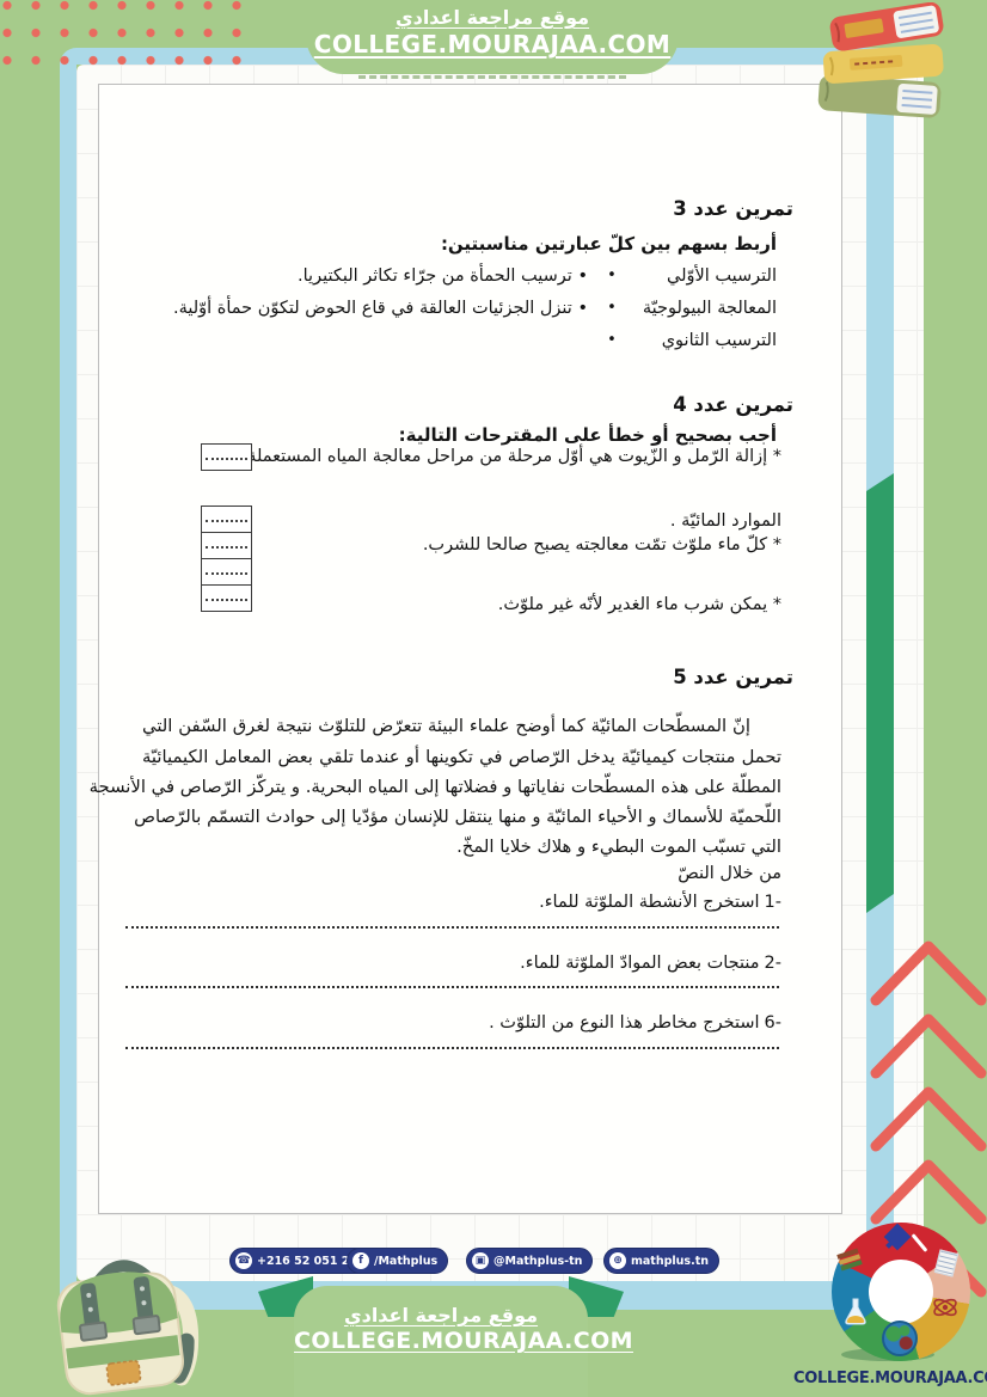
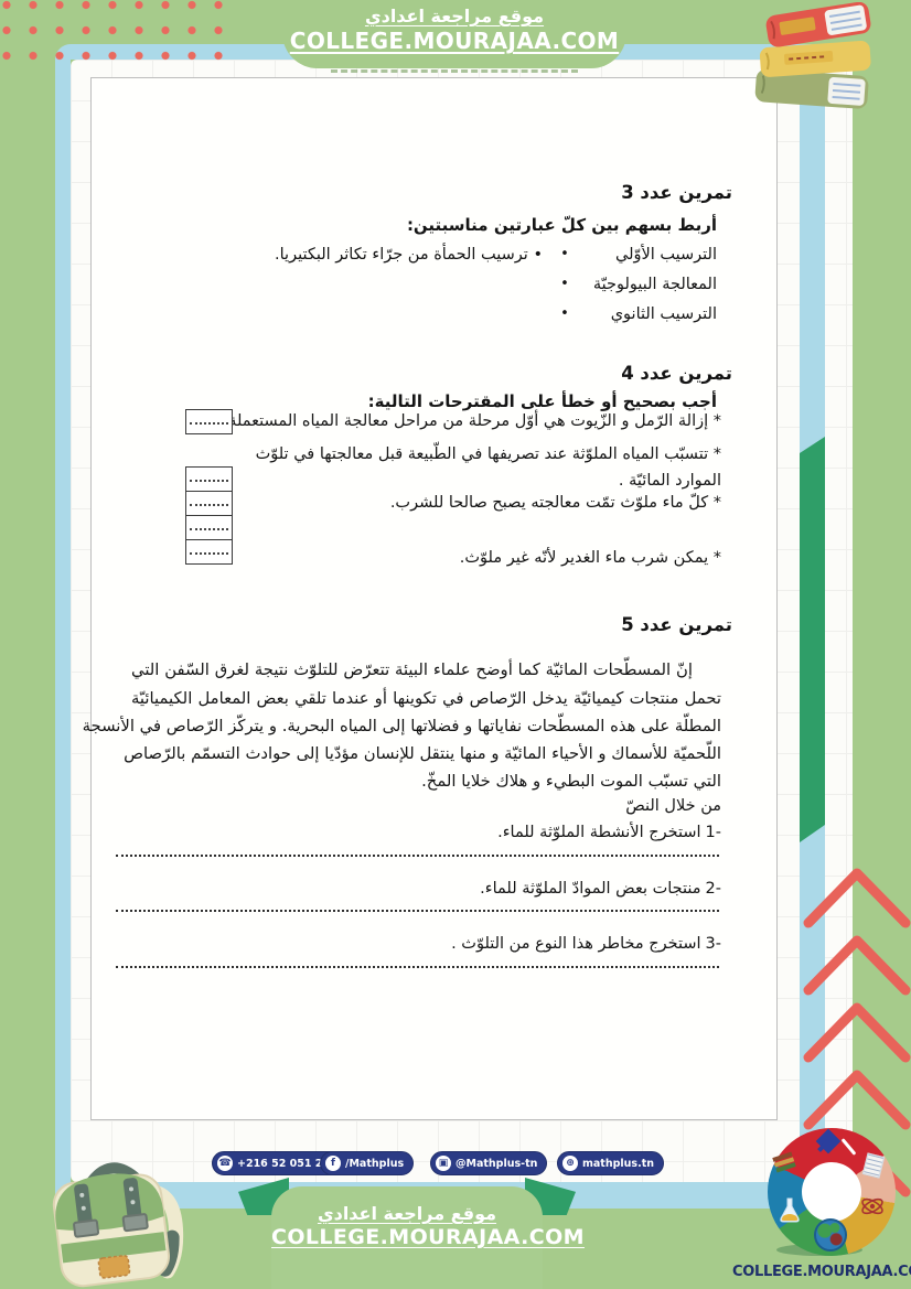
  موقع مراجعة اعدادي
  COLLEGE.MOURAJAA.COM
  تمرين عدد 3
  أربط بسهم بين كلّ عبارتين مناسبتين:
  الترسيب الأوّلي
  •
  • ترسيب الحمأة من جرّاء تكاثر البكتيريا.
  المعالجة البيولوجيّة
  •
- • تنزل الجزئيات العالقة في قاع الحوض لتكوّن حمأة أوّلية.
  الترسيب الثانوي
  •
  تمرين عدد 4
  أجب بصحيح أو خطأ على المقترحات التالية:
  * إزالة الرّمل و الزّيوت هي أوّل مرحلة من مراحل معالجة المياه المستعملة
+ * تتسبّب المياه الملوّثة عند تصريفها في الطّبيعة قبل معالجتها في تلوّث
  الموارد المائيّة .
  * كلّ ماء ملوّث تمّت معالجته يصبح صالحا للشرب.
  * يمكن شرب ماء الغدير لأنّه غير ملوّث.
  تمرين عدد 5
  إنّ المسطّحات المائيّة كما أوضح علماء البيئة تتعرّض للتلوّث نتيجة لغرق السّفن التي
  تحمل منتجات كيميائيّة يدخل الرّصاص في تكوينها أو عندما تلقي بعض المعامل الكيميائيّة
  المطلّة على هذه المسطّحات نفاياتها و فضلاتها إلى المياه البحرية. و يتركّز الرّصاص في الأنسجة
  اللّحميّة للأسماك و الأحياء المائيّة و منها ينتقل للإنسان مؤدّيا إلى حوادث التسمّم بالرّصاص
  التي تسبّب الموت البطيء و هلاك خلايا المخّ.
  من خلال النصّ
  1-استخرج الأنشطة الملوّثة للماء.
  2-منتجات بعض الموادّ الملوّثة للماء.
- 6-استخرج مخاطر هذا النوع من التلوّث .
+ 3-استخرج مخاطر هذا النوع من التلوّث .
  ☎
  +216 52 051
  f
  /Mathplus
  ▣
  @Mathplus-tn
  ⊕
  mathplus.tn
  موقع مراجعة اعدادي
  COLLEGE.MOURAJAA.COM
  COLLEGE.MOURAJAA.C
